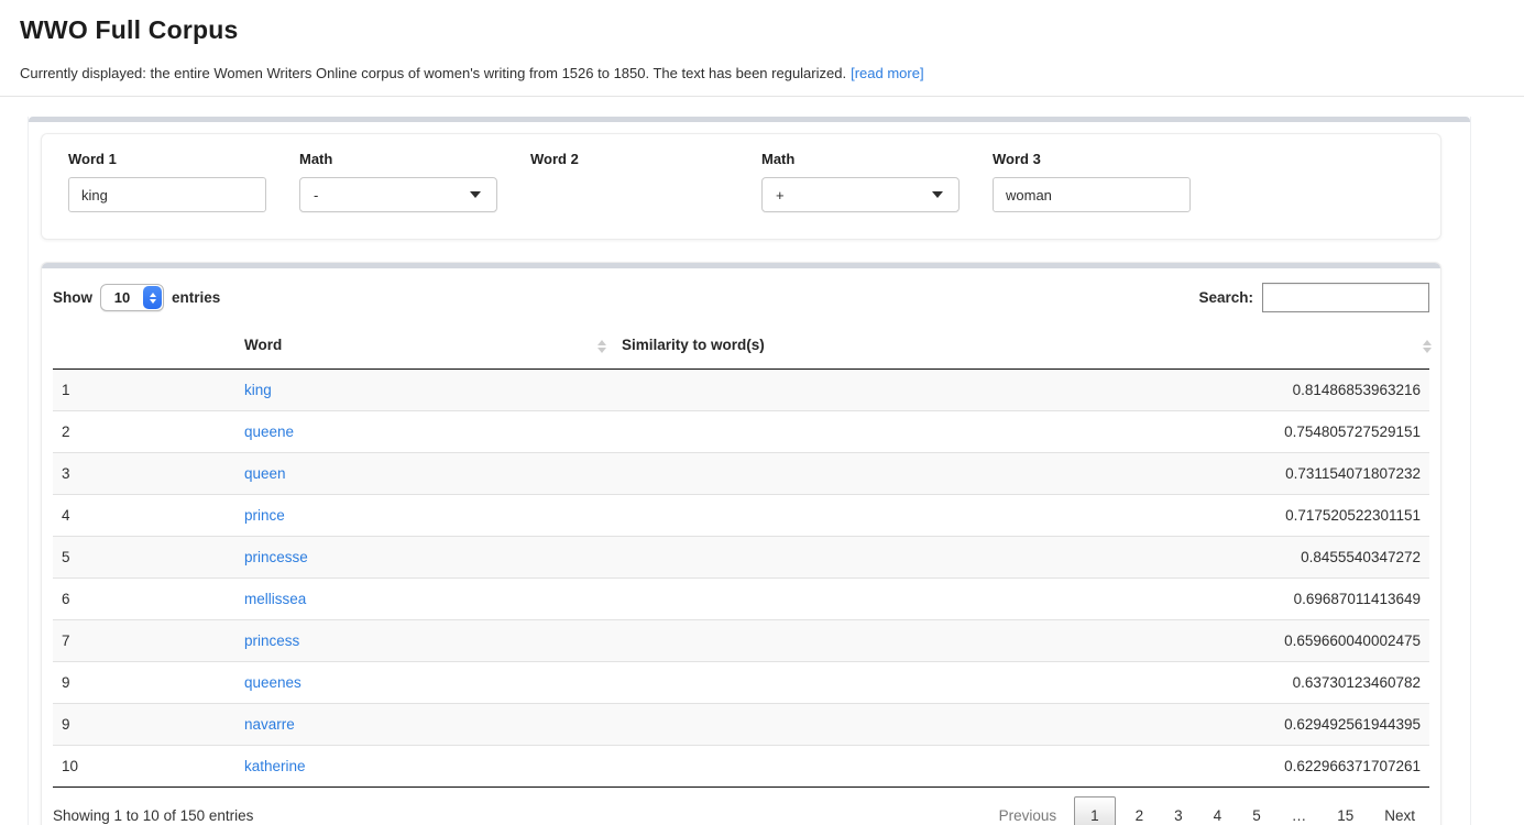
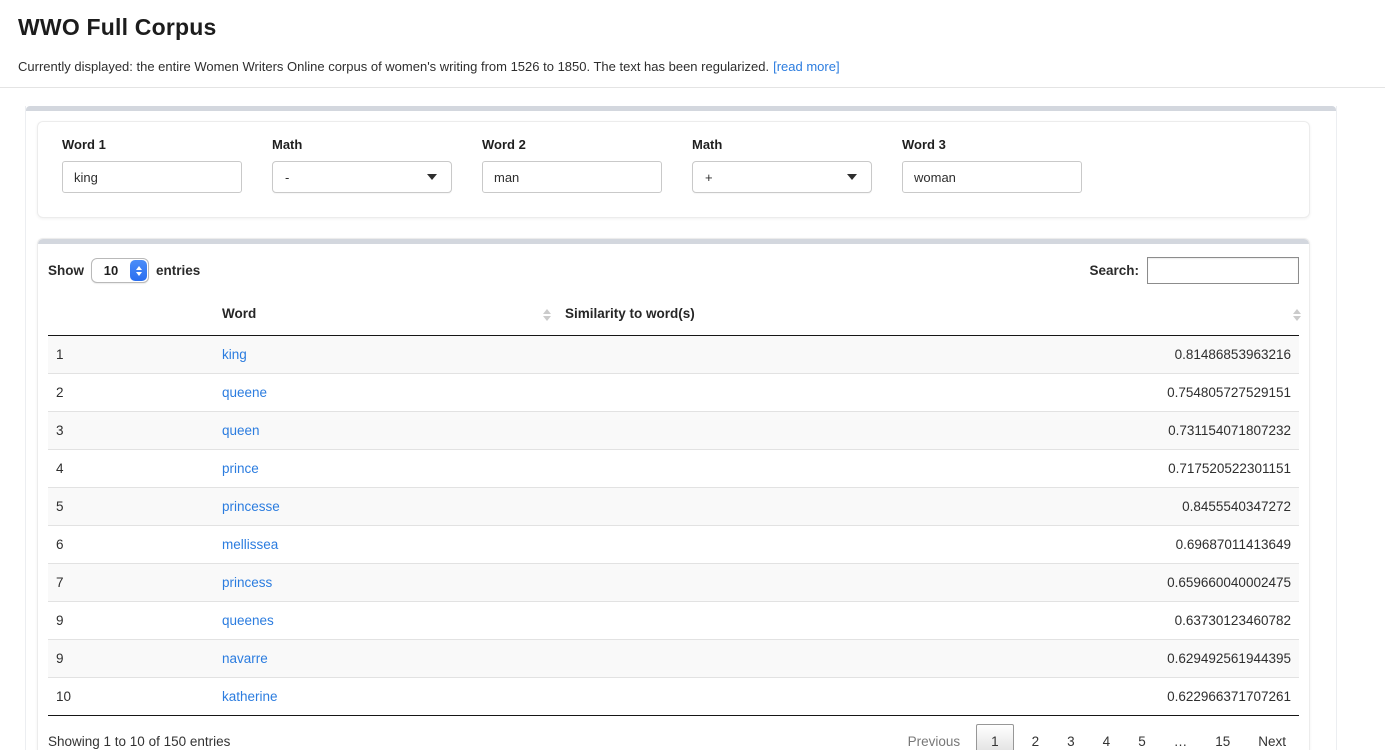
  WWO Full Corpus
  Currently displayed: the entire Women Writers Online corpus of women's writing from 1526 to 1850. The text has been regularized. [read more]
  Word 1
  king
  Math
  -
  Word 2
+ man
  Math
  +
  Word 3
  woman
  Show
  10
  entries
  Search:
  	Word	Similarity to word(s)
  1	king	0.81486853963216
  2	queene	0.754805727529151
  3	queen	0.731154071807232
  4	prince	0.717520522301151
  5	princesse	0.8455540347272
  6	mellissea	0.69687011413649
  7	princess	0.659660040002475
  9	queenes	0.63730123460782
  9	navarre	0.629492561944395
  10	katherine	0.622966371707261
  Showing 1 to 10 of 150 entries
  Previous
  1
  2
  3
  4
  5
  …
  15
  Next
